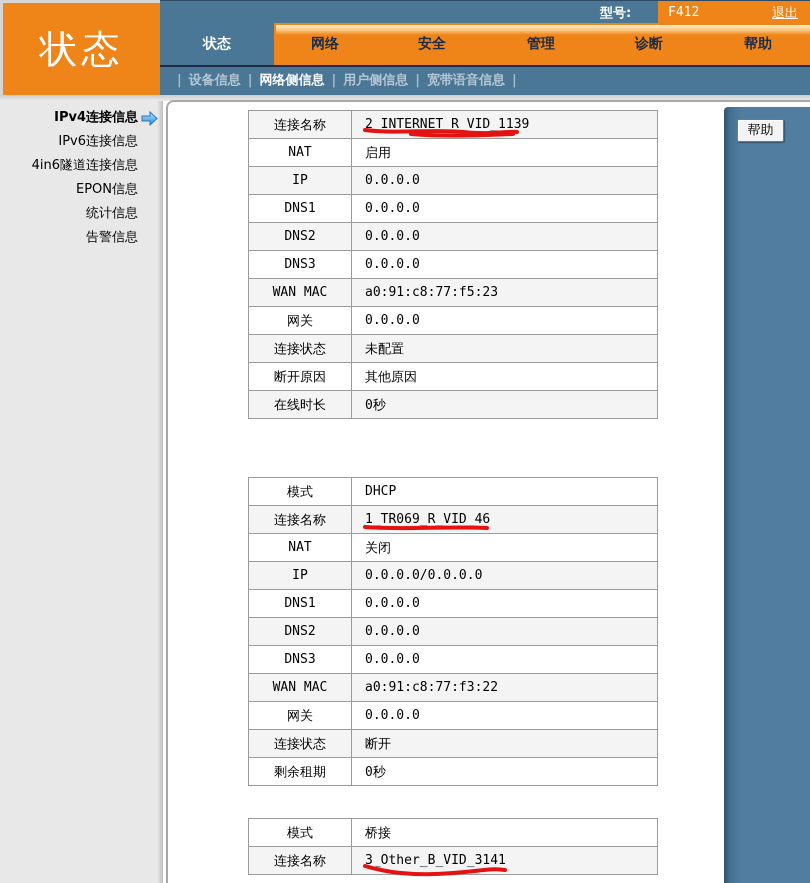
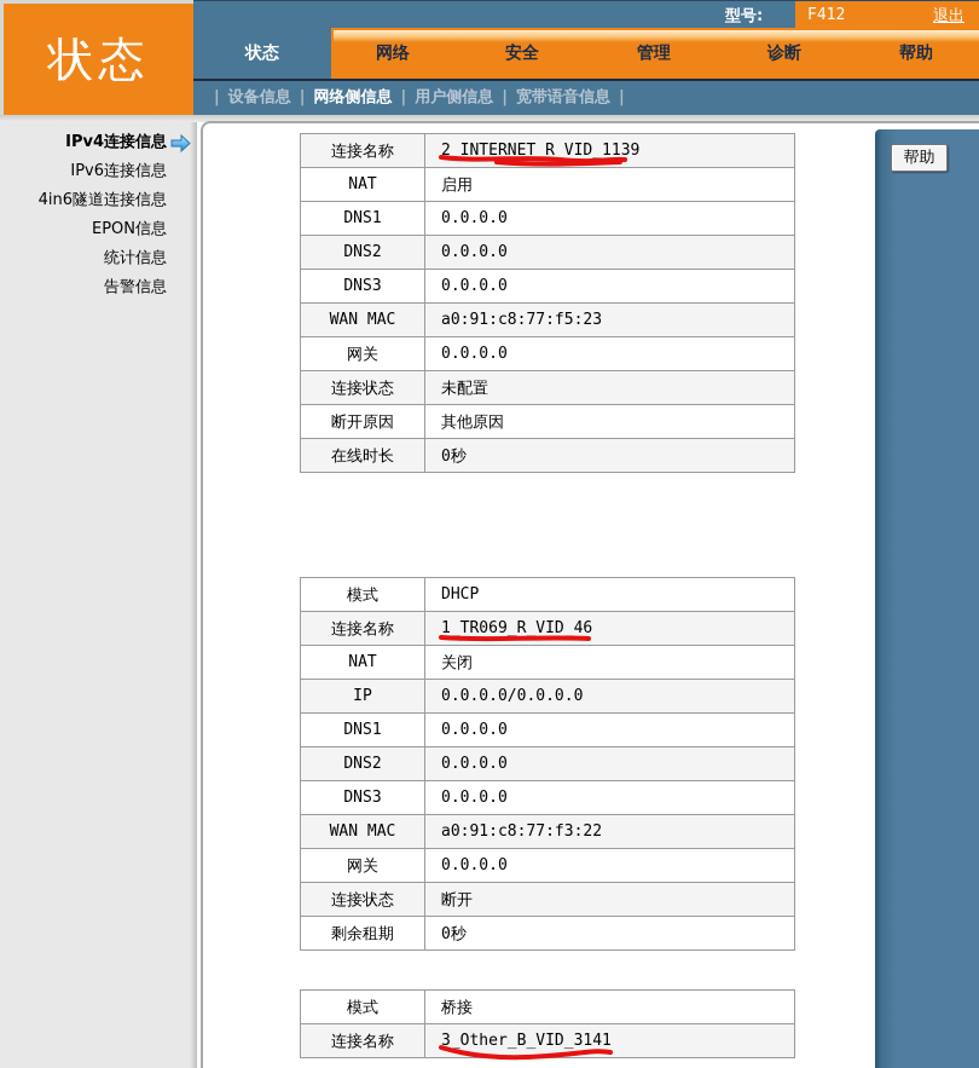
  型号:
  F412
  退出
  状态
  网络
  安全
  管理
  诊断
  帮助
  | 设备信息 | 网络侧信息 | 用户侧信息 | 宽带语音信息 |
  状态
  IPv4连接信息
  IPv6连接信息
  4in6隧道连接信息
  EPON信息
  统计信息
  告警信息
  连接名称	2_INTERNET_R_VID_1139
  NAT	启用
- IP	0.0.0.0
  DNS1	0.0.0.0
  DNS2	0.0.0.0
  DNS3	0.0.0.0
  WAN MAC	a0:91:c8:77:f5:23
  网关	0.0.0.0
  连接状态	未配置
  断开原因	其他原因
  在线时长	0秒
  模式	DHCP
  连接名称	1_TR069_R_VID_46
  NAT	关闭
  IP	0.0.0.0/0.0.0.0
  DNS1	0.0.0.0
  DNS2	0.0.0.0
  DNS3	0.0.0.0
  WAN MAC	a0:91:c8:77:f3:22
  网关	0.0.0.0
  连接状态	断开
  剩余租期	0秒
  模式	桥接
  连接名称	3_Other_B_VID_3141
  帮助
